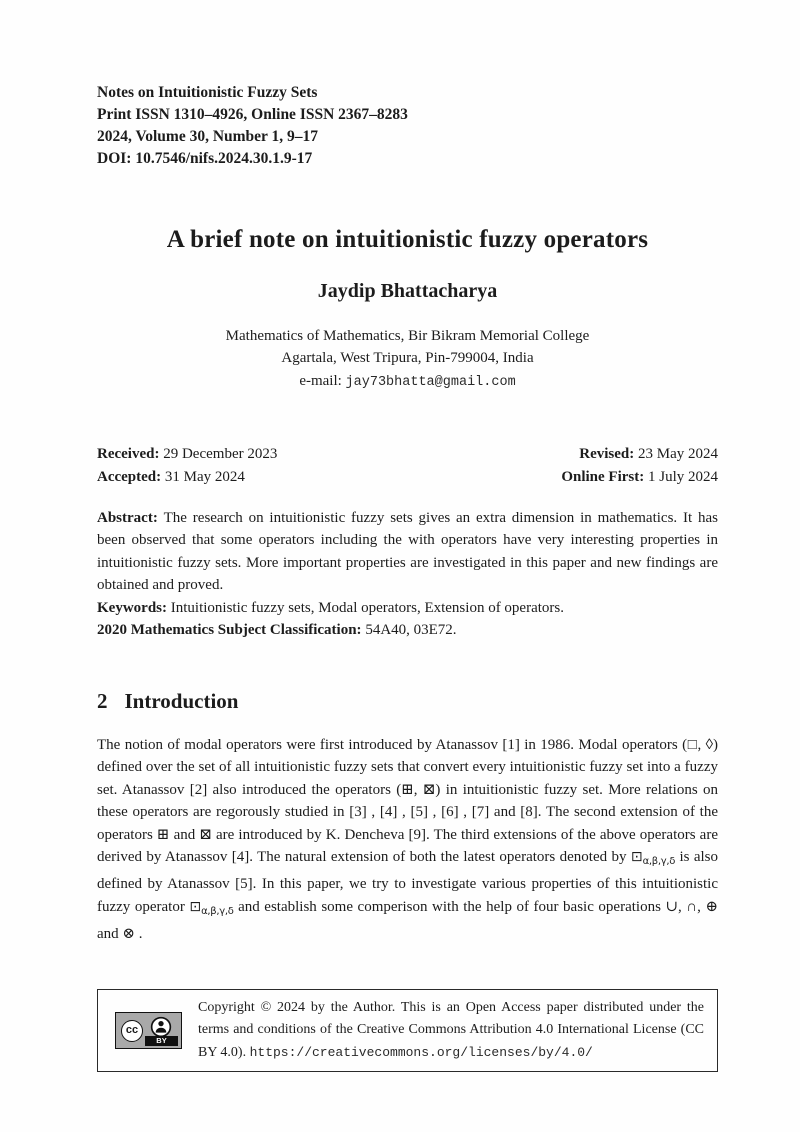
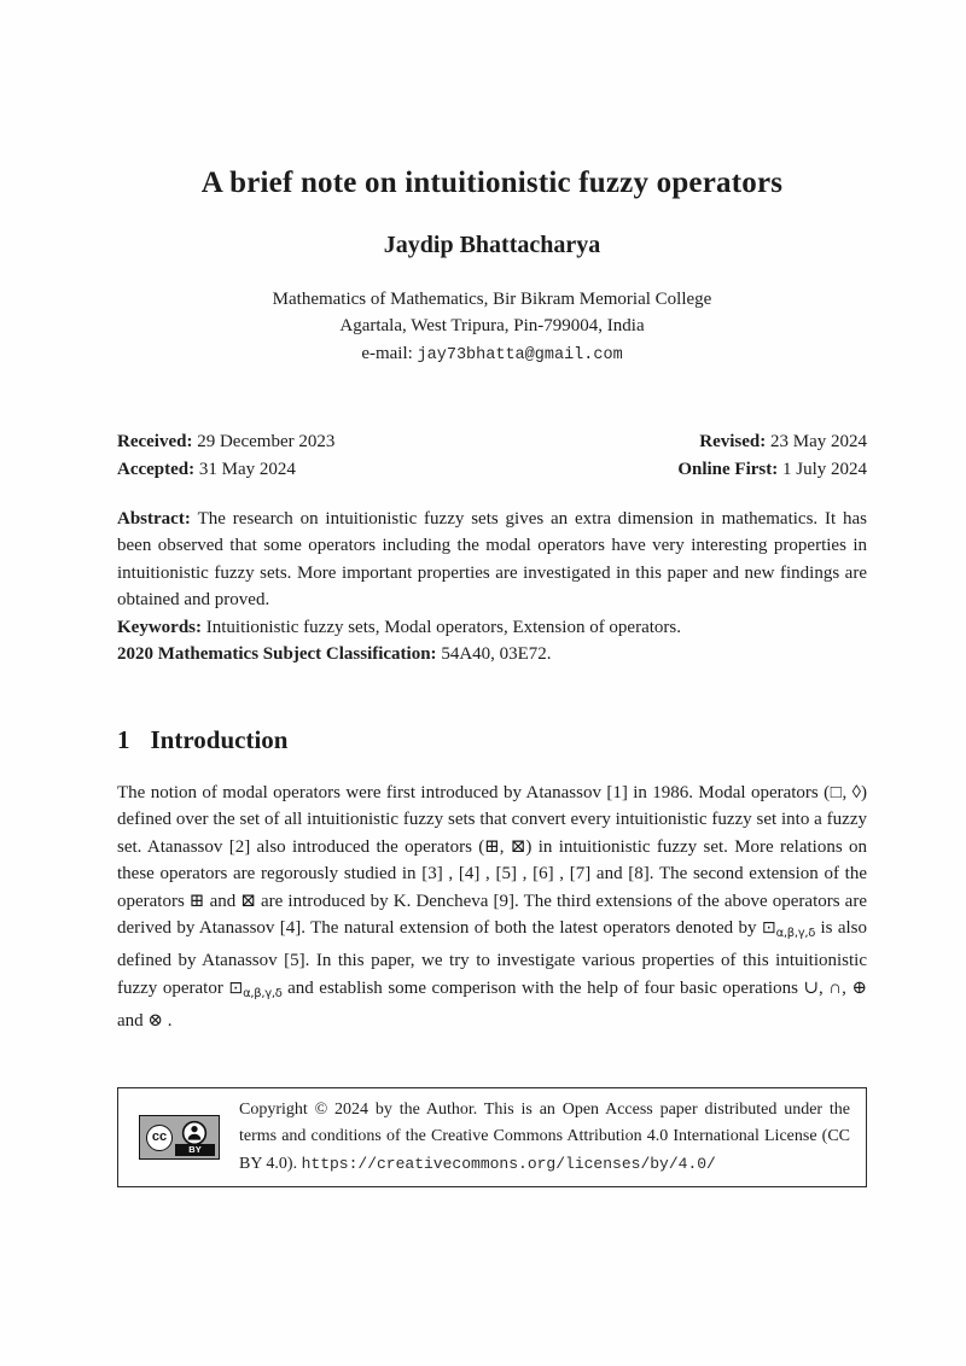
- Notes on Intuitionistic Fuzzy Sets
- Print ISSN 1310–4926, Online ISSN 2367–8283
- 2024, Volume 30, Number 1, 9–17
- DOI: 10.7546/nifs.2024.30.1.9-17
  A brief note on intuitionistic fuzzy operators
  Jaydip Bhattacharya
  Mathematics of Mathematics, Bir Bikram Memorial College
  Agartala, West Tripura, Pin-799004, India
  e-mail: jay73bhatta@gmail.com
  Received: 29 December 2023
  Revised: 23 May 2024
  Accepted: 31 May 2024
  Online First: 1 July 2024
- Abstract: The research on intuitionistic fuzzy sets gives an extra dimension in mathematics. It has been observed that some operators including the with operators have very interesting properties in intuitionistic fuzzy sets. More important properties are investigated in this paper and new findings are obtained and proved.
+ Abstract: The research on intuitionistic fuzzy sets gives an extra dimension in mathematics. It has been observed that some operators including the modal operators have very interesting properties in intuitionistic fuzzy sets. More important properties are investigated in this paper and new findings are obtained and proved.
  Keywords: Intuitionistic fuzzy sets, Modal operators, Extension of operators.
  2020 Mathematics Subject Classification: 54A40, 03E72.
- 2 Introduction
+ 1 Introduction
  The notion of modal operators were first introduced by Atanassov [1] in 1986. Modal operators (□, ◊) defined over the set of all intuitionistic fuzzy sets that convert every intuitionistic fuzzy set into a fuzzy set. Atanassov [2] also introduced the operators (⊞, ⊠) in intuitionistic fuzzy set. More relations on these operators are regorously studied in [3] , [4] , [5] , [6] , [7] and [8]. The second extension of the operators ⊞ and ⊠ are introduced by K. Dencheva [9]. The third extensions of the above operators are derived by Atanassov [4]. The natural extension of both the latest operators denoted by ⊡α,β,γ,δ is also defined by Atanassov [5]. In this paper, we try to investigate various properties of this intuitionistic fuzzy operator ⊡α,β,γ,δ and establish some comperison with the help of four basic operations ∪, ∩, ⊕ and ⊗ .
  cc
  BY
  Copyright © 2024 by the Author. This is an Open Access paper distributed under the terms and conditions of the Creative Commons Attribution 4.0 International License (CC BY 4.0). https://creativecommons.org/licenses/by/4.0/
